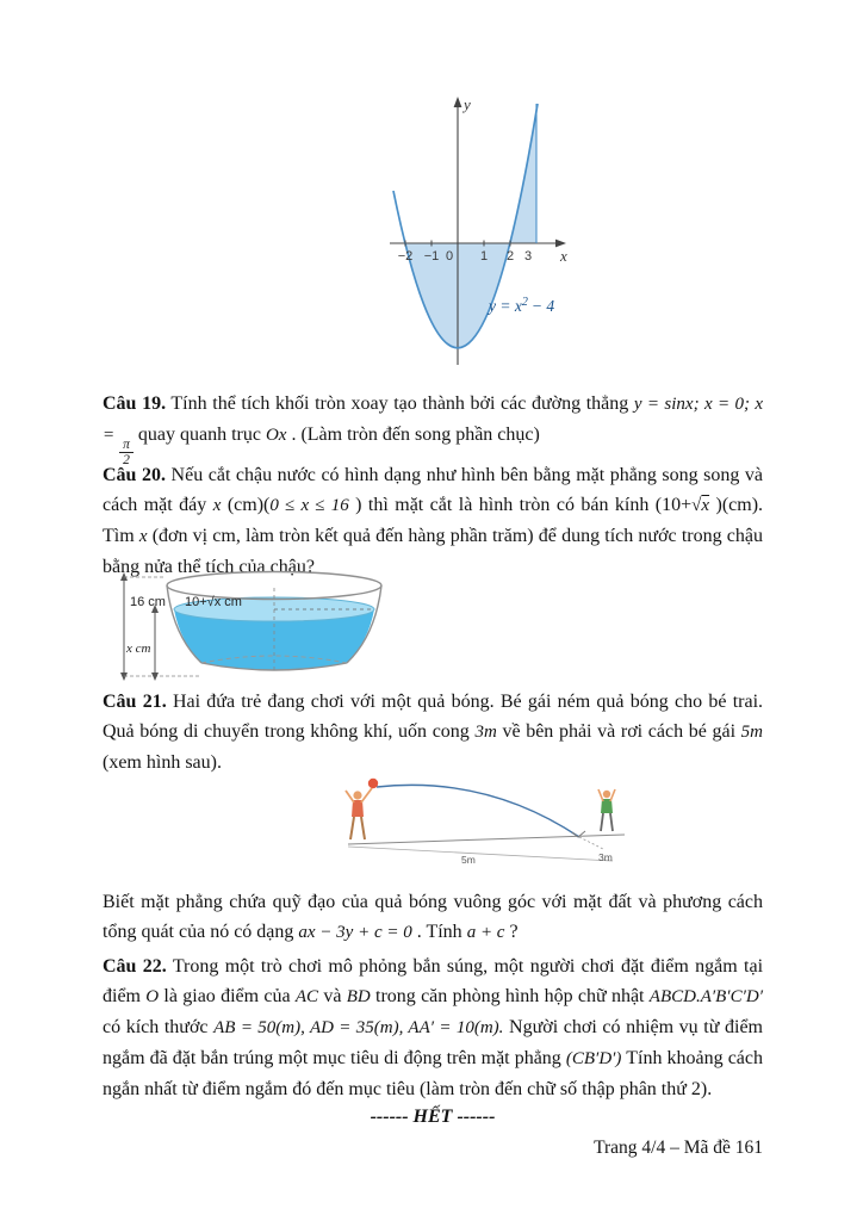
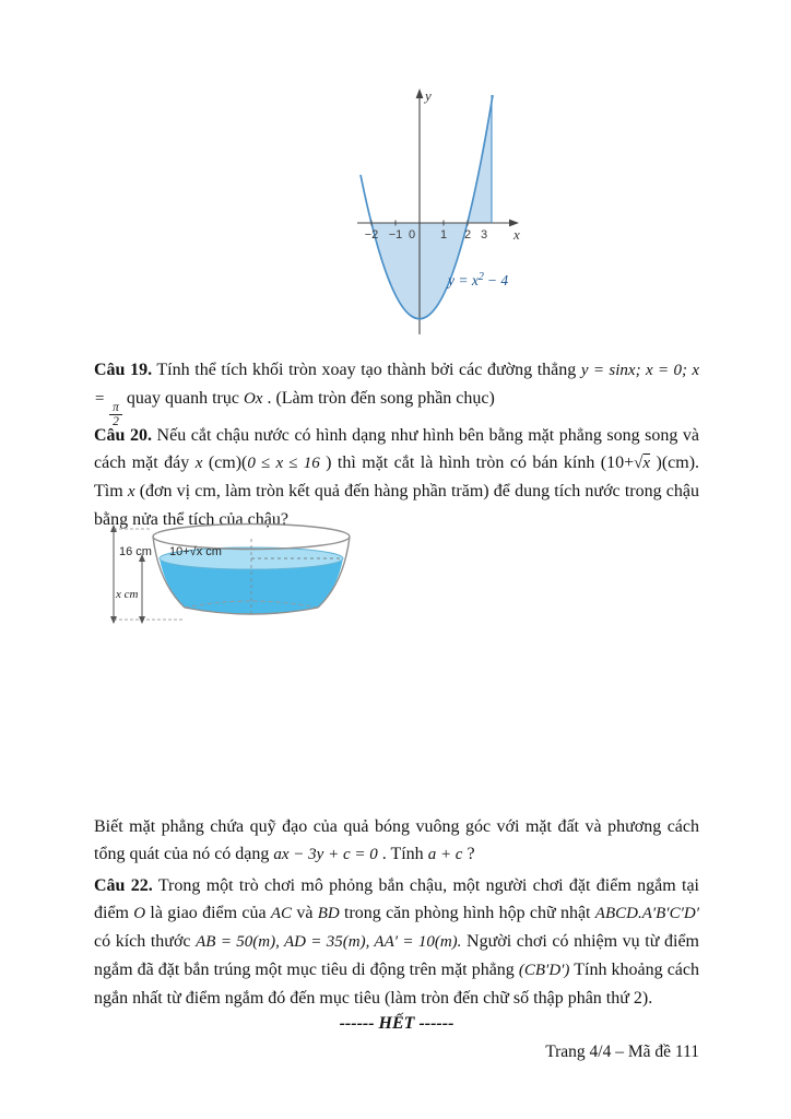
  −2
  −1
  0
  1
  2
  3
  x
  y
  y = x2 − 4
  Câu 19. Tính thể tích khối tròn xoay tạo thành bởi các đường thẳng y = sinx; x = 0; x =
  π
  2
  quay quanh trục Ox . (Làm tròn đến song phần chục)
  Câu 20. Nếu cắt chậu nước có hình dạng như hình bên bằng mặt phẳng song song và cách mặt đáy x (cm)(0 ≤ x ≤ 16 ) thì mặt cắt là hình tròn có bán kính (10+√x )(cm). Tìm x (đơn vị cm, làm tròn kết quả đến hàng phần trăm) để dung tích nước trong chậu bằng nửa thể tích của chậu?
  16 cm
  x cm
  10+√x cm
- Câu 21. Hai đứa trẻ đang chơi với một quả bóng. Bé gái ném quả bóng cho bé trai. Quả bóng di chuyển trong không khí, uốn cong 3m về bên phải và rơi cách bé gái 5m (xem hình sau).
- 5m
- 3m
  Biết mặt phẳng chứa quỹ đạo của quả bóng vuông góc với mặt đất và phương cách tổng quát của nó có dạng ax − 3y + c = 0 . Tính a + c ?
- Câu 22. Trong một trò chơi mô phỏng bắn súng, một người chơi đặt điểm ngắm tại điểm O là giao điểm của AC và BD trong căn phòng hình hộp chữ nhật ABCD.A′B′C′D′ có kích thước AB = 50(m), AD = 35(m), AA′ = 10(m). Người chơi có nhiệm vụ từ điểm ngắm đã đặt bắn trúng một mục tiêu di động trên mặt phẳng (CB′D′) Tính khoảng cách ngắn nhất từ điểm ngắm đó đến mục tiêu (làm tròn đến chữ số thập phân thứ 2).
+ Câu 22. Trong một trò chơi mô phỏng bắn chậu, một người chơi đặt điểm ngắm tại điểm O là giao điểm của AC và BD trong căn phòng hình hộp chữ nhật ABCD.A′B′C′D′ có kích thước AB = 50(m), AD = 35(m), AA′ = 10(m). Người chơi có nhiệm vụ từ điểm ngắm đã đặt bắn trúng một mục tiêu di động trên mặt phẳng (CB′D′) Tính khoảng cách ngắn nhất từ điểm ngắm đó đến mục tiêu (làm tròn đến chữ số thập phân thứ 2).
  ------ HẾT ------
- Trang 4/4 – Mã đề 161
+ Trang 4/4 – Mã đề 111
